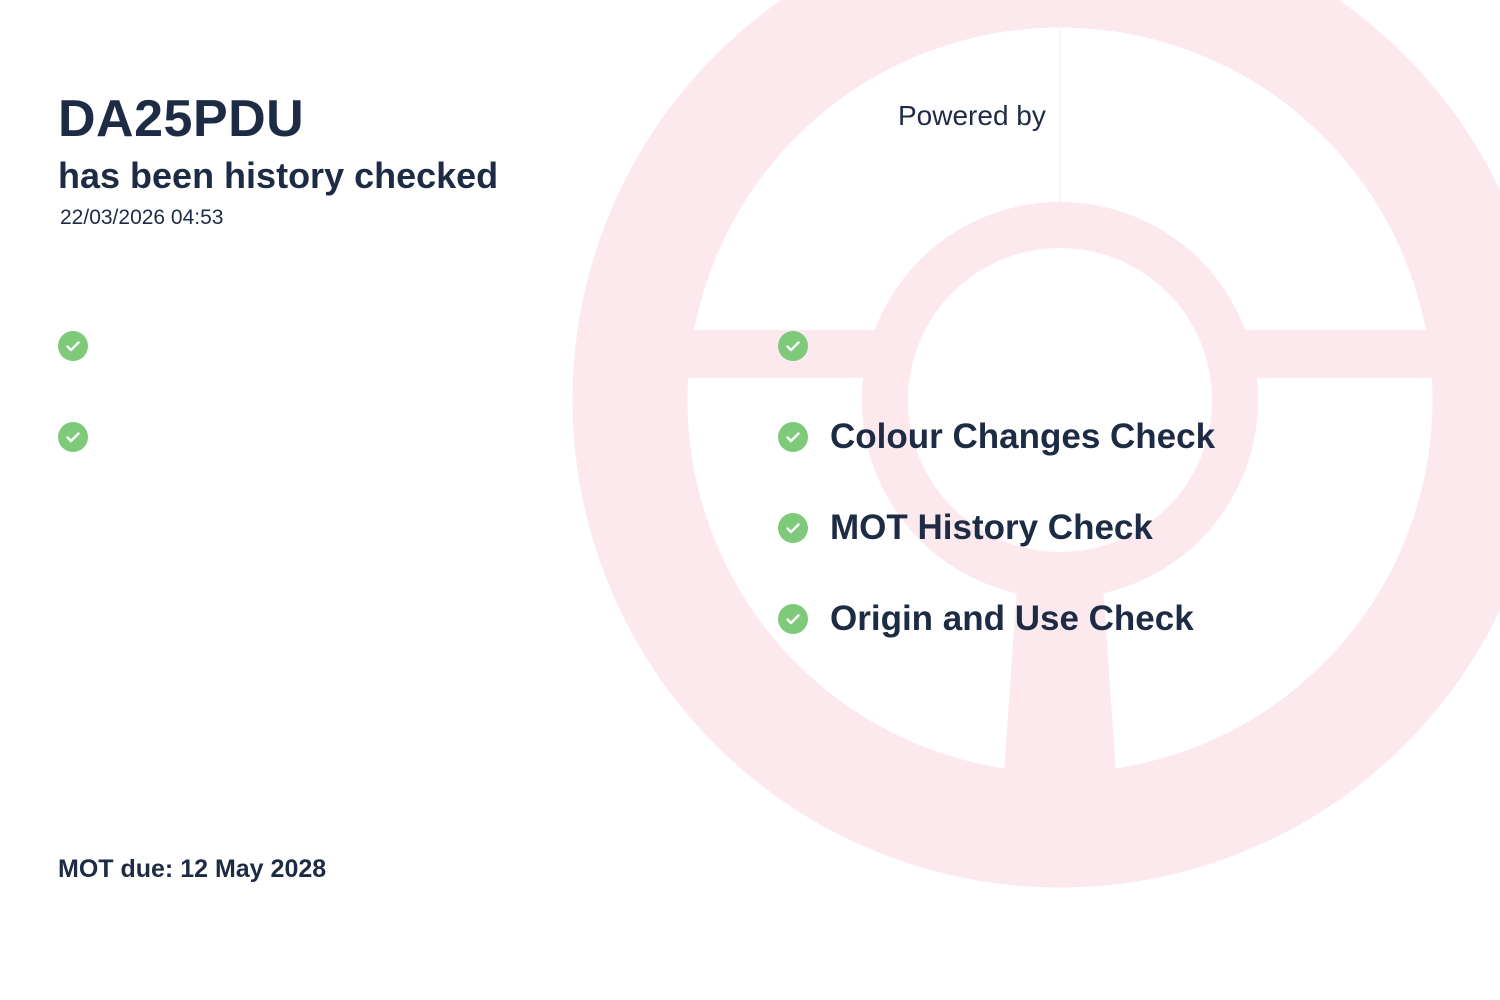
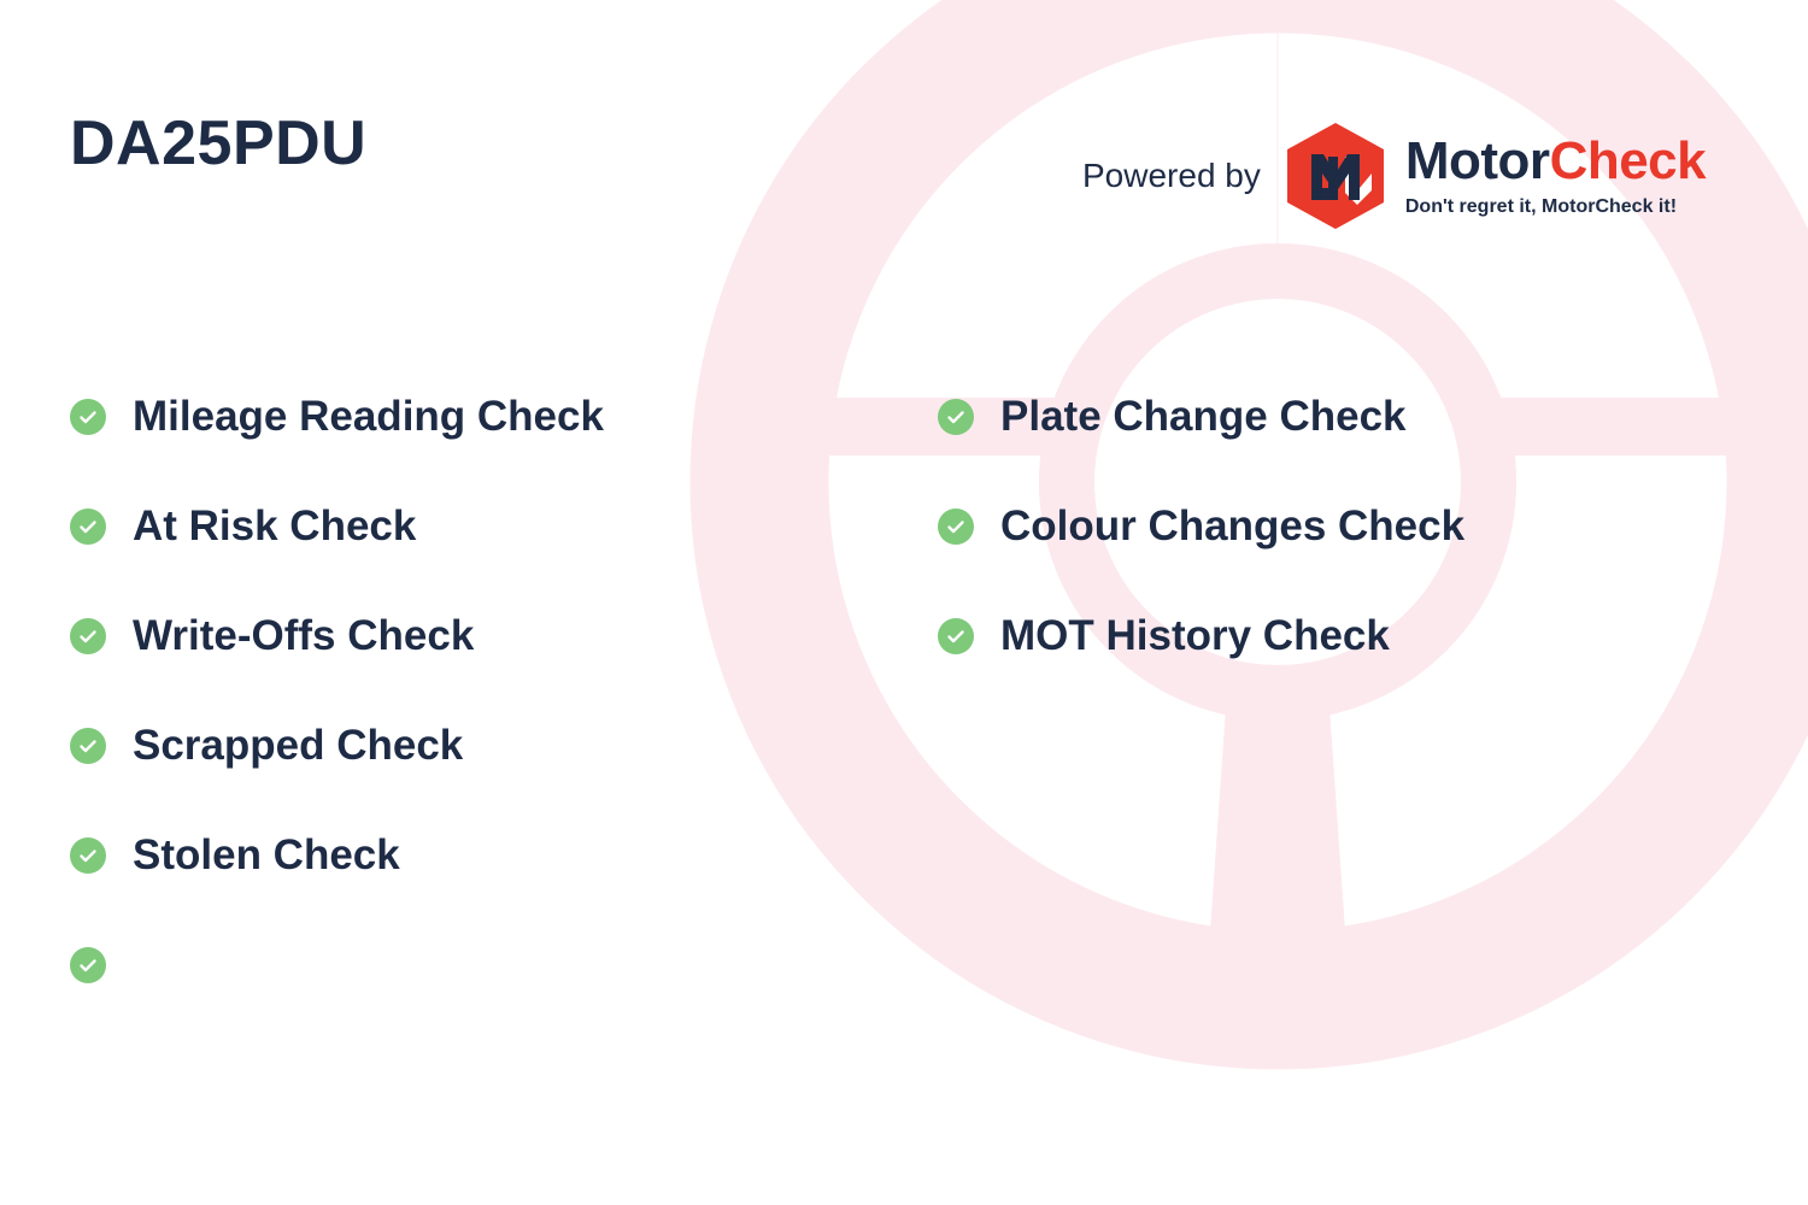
  DA25PDU
- has been history checked
- 22/03/2026 04:53
  Powered by
+ MotorCheck
+ Don't regret it, MotorCheck it!
+ Mileage Reading Check
+ At Risk Check
+ Write-Offs Check
+ Scrapped Check
+ Stolen Check
+ Plate Change Check
  Colour Changes Check
  MOT History Check
- Origin and Use Check
- MOT due: 12 May 2028
